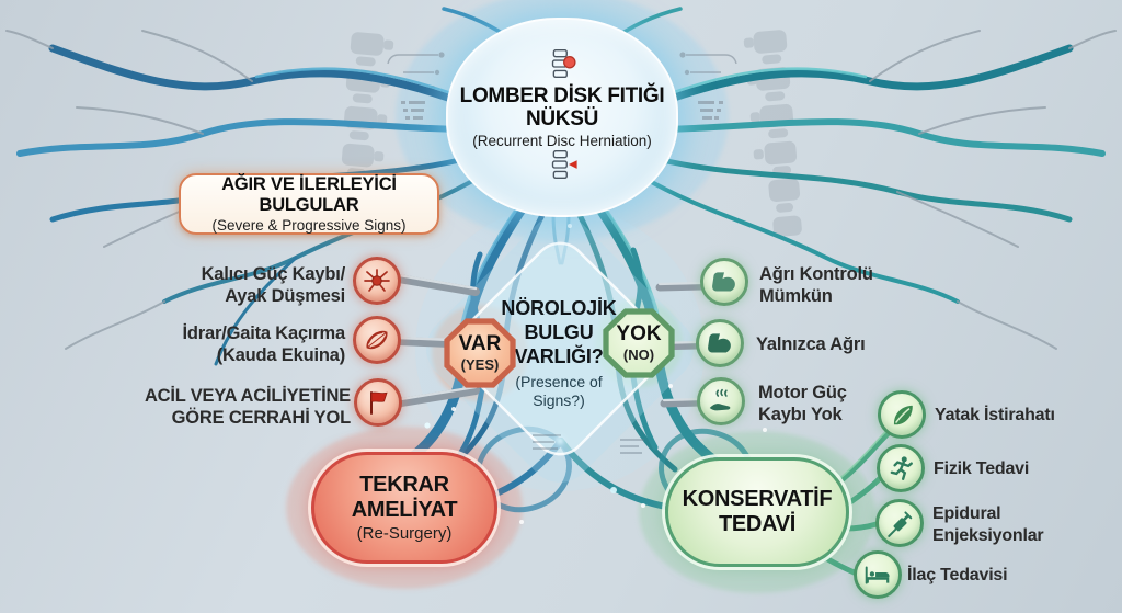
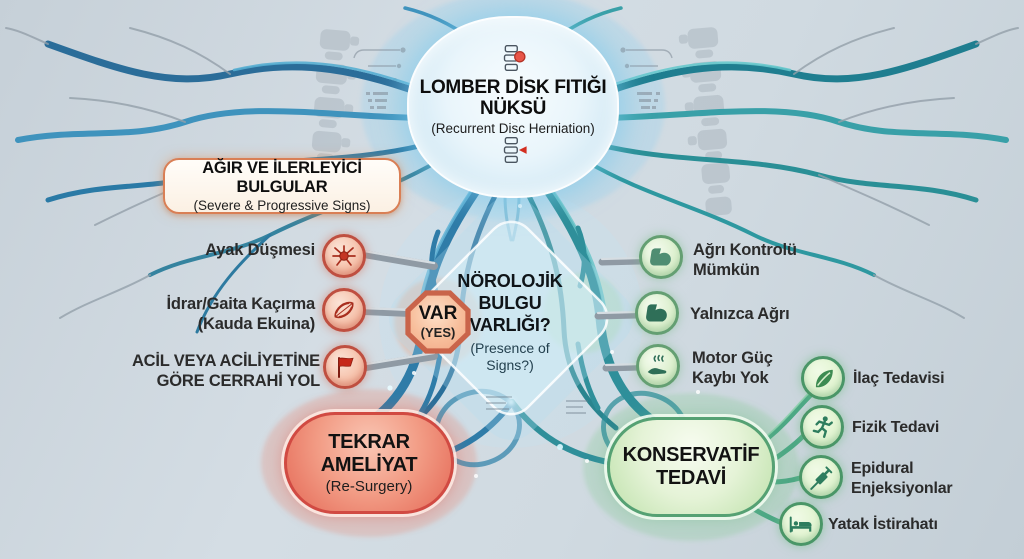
  LOMBER DİSK FITIĞI
  NÜKSÜ
  (Recurrent Disc Herniation)
  AĞIR VE İLERLEYİCİ BULGULAR
  (Severe & Progressive Signs)
- Kalıcı Güç Kaybı/
  Ayak Düşmesi
  İdrar/Gaita Kaçırma
  (Kauda Ekuina)
  ACİL VEYA ACİLİYETİNE
  GÖRE CERRAHİ YOL
  NÖROLOJİK
  BULGU
  VARLIĞI?
  (Presence of
  Signs?)
  VAR
  (YES)
- YOK
- (NO)
  Ağrı Kontrolü
  Mümkün
  Yalnızca Ağrı
  Motor Güç
  Kaybı Yok
  TEKRAR
  AMELİYAT
  (Re-Surgery)
  KONSERVATİF
  TEDAVİ
- Yatak İstirahatı
+ İlaç Tedavisi
  Fizik Tedavi
  Epidural
  Enjeksiyonlar
- İlaç Tedavisi
+ Yatak İstirahatı
